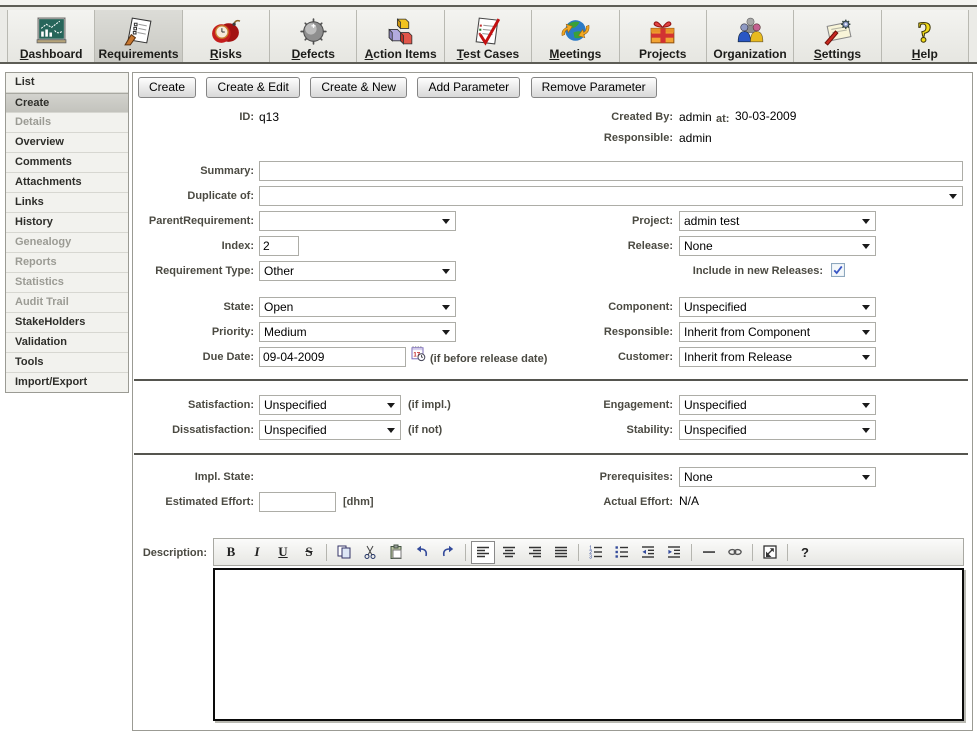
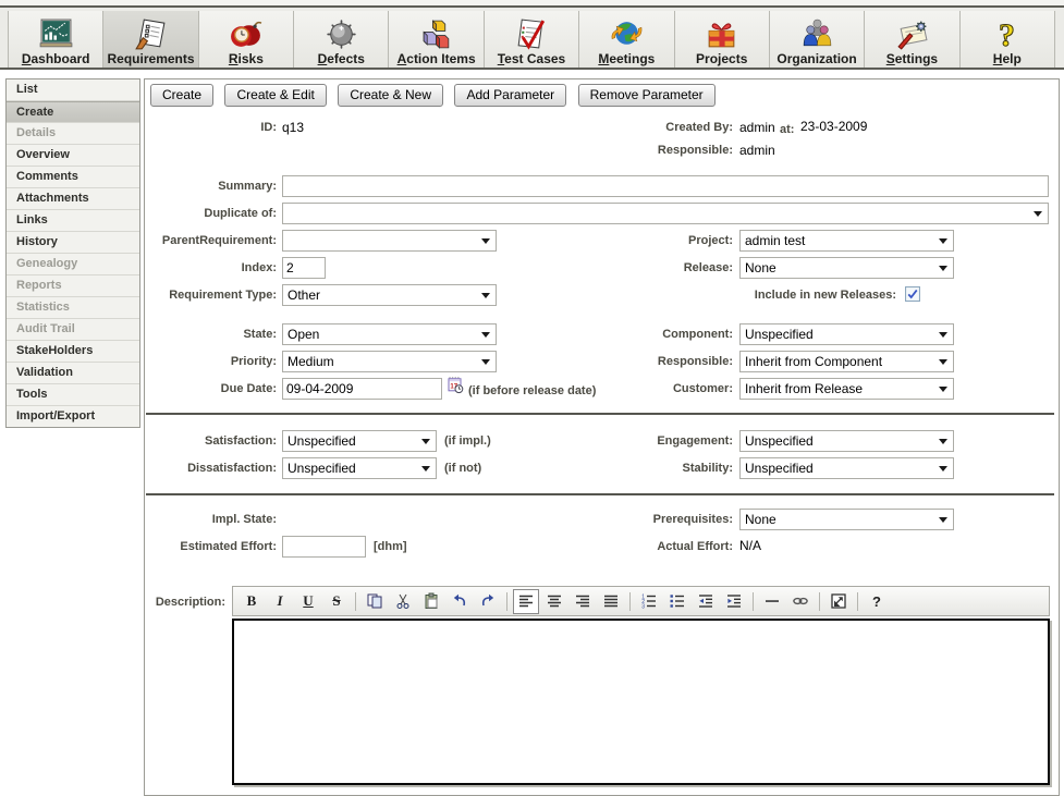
  Dashboard
  Requirements
  Risks
  Defects
  Action Items
  Test Cases
  Meetings
  Projects
  Organization
  Settings
  ?
  Help
  List
  Create
  Details
  Overview
  Comments
  Attachments
  Links
  History
  Genealogy
  Reports
  Statistics
  Audit Trail
  StakeHolders
  Validation
  Tools
  Import/Export
  Create Create & Edit Create & New Add Parameter Remove Parameter
  ID:
  q13
  Created By:
  admin
  at:
- 30-03-2009
+ 23-03-2009
  Responsible:
  admin
  Summary:
  Duplicate of:
  ParentRequirement:
  Project:
  admin test
  Index:
  2
  Release:
  None
  Requirement Type:
  Other
  Include in new Releases:
  State:
  Open
  Component:
  Unspecified
  Priority:
  Medium
  Responsible:
  Inherit from Component
  Due Date:
  09-04-2009
  (if before release date)
  Customer:
  Inherit from Release
  Satisfaction:
  Unspecified
  (if impl.)
  Engagement:
  Unspecified
  Dissatisfaction:
  Unspecified
  (if not)
  Stability:
  Unspecified
  Impl. State:
  Prerequisites:
  None
  Estimated Effort:
  [dhm]
  Actual Effort:
  N/A
  Description:
  B
  I
  U
  S
  ?
